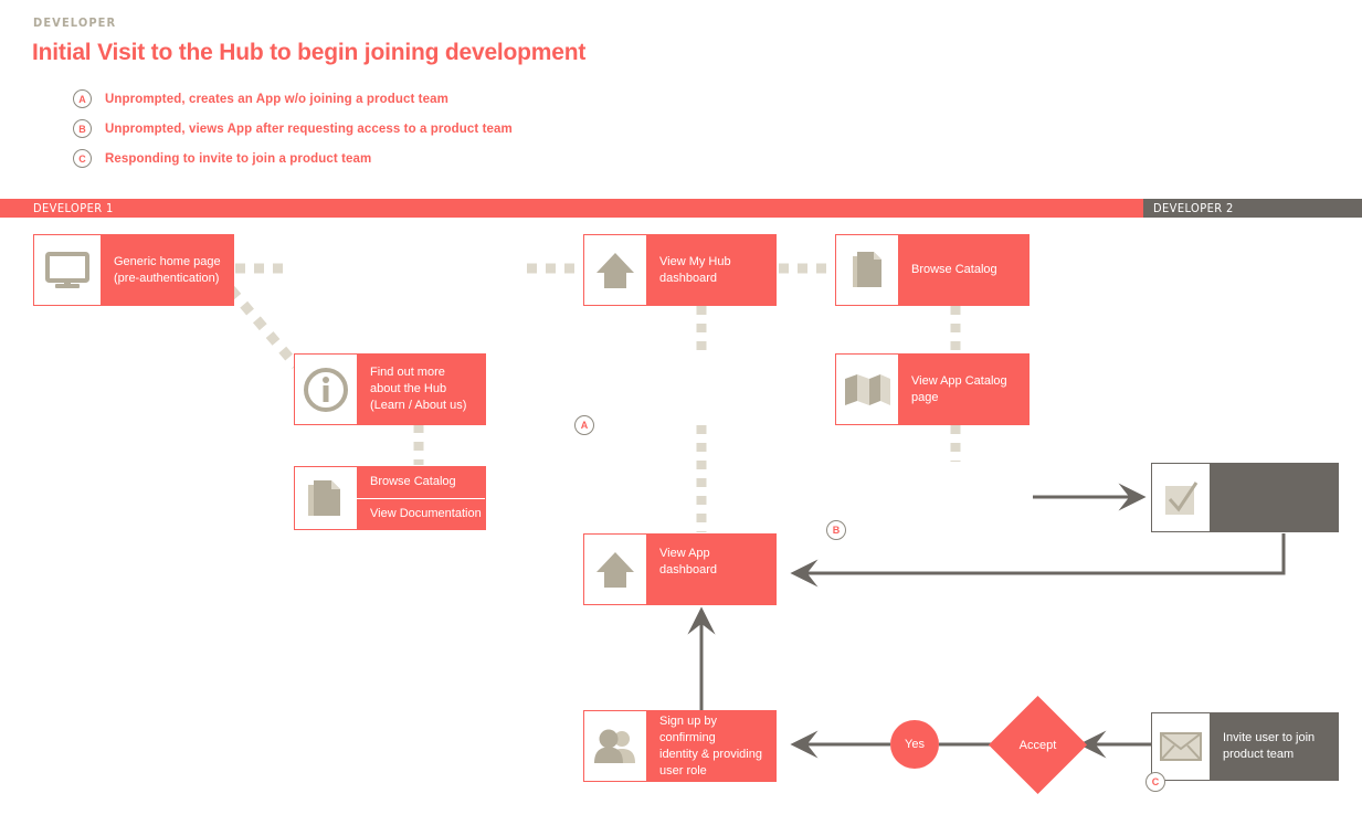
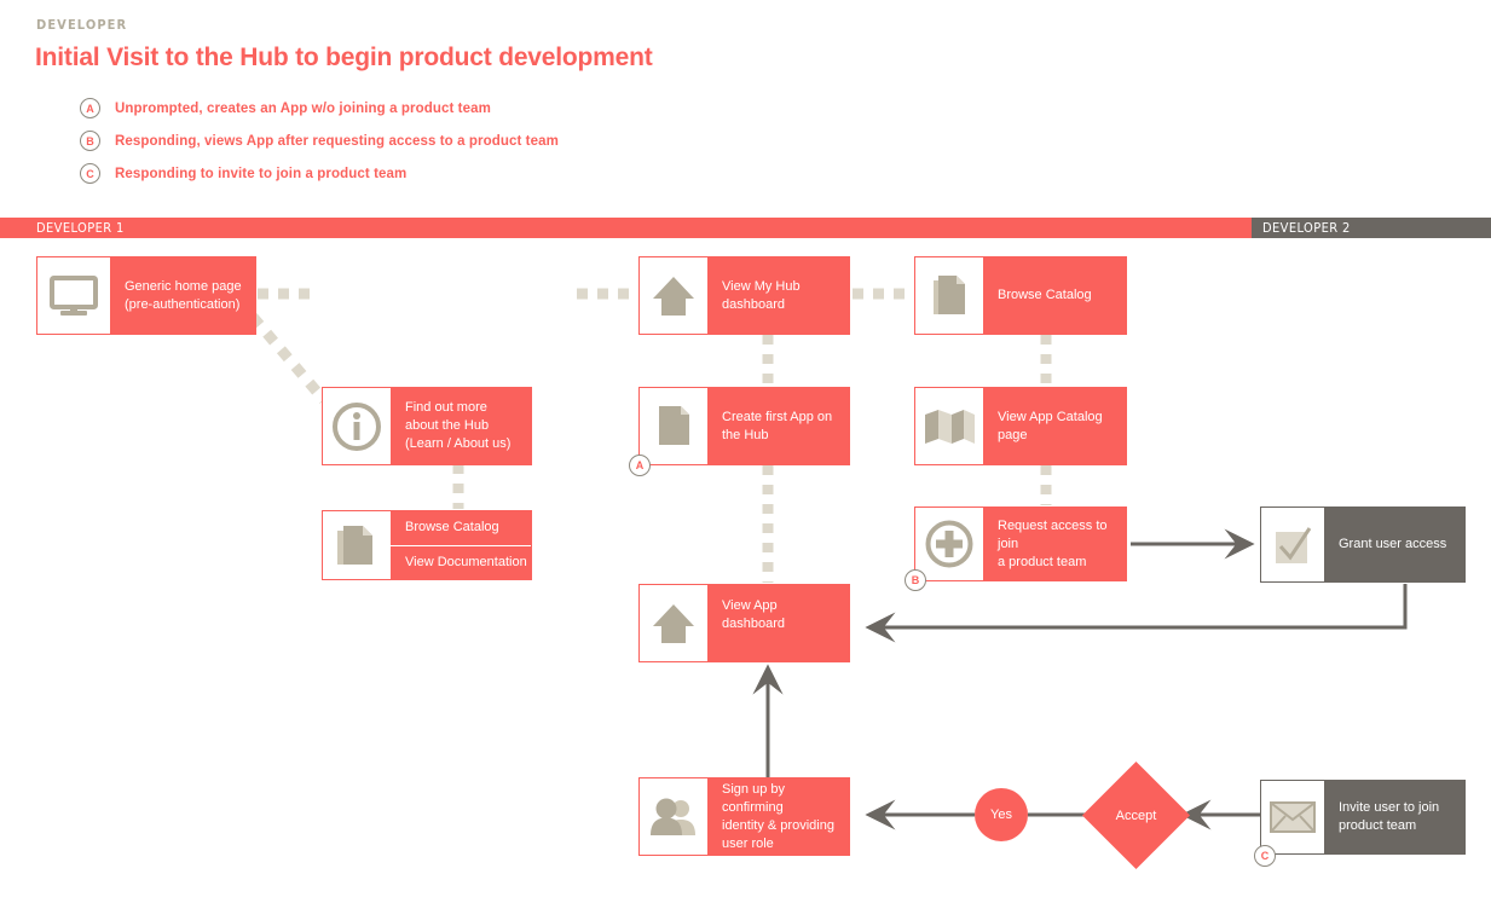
  DEVELOPER
- Initial Visit to the Hub to begin joining development
+ Initial Visit to the Hub to begin product development
  A
  Unprompted, creates an App w/o joining a product team
  B
- Unprompted, views App after requesting access to a product team
+ Responding, views App after requesting access to a product team
  C
  Responding to invite to join a product team
  DEVELOPER 1
  DEVELOPER 2
  Generic home page
  (pre-authentication)
  View My Hub
  dashboard
  Browse Catalog
  Find out more
  about the Hub
  (Learn / About us)
+ Create first App on
+ the Hub
  View App Catalog
  page
  Browse Catalog
  View Documentation
+ Request access to join
+ a product team
+ Grant user access
  View App dashboard
  Sign up by confirming
  identity & providing
  user role
  Invite user to join
  product team
  A
  B
  C
  Yes
  Accept
